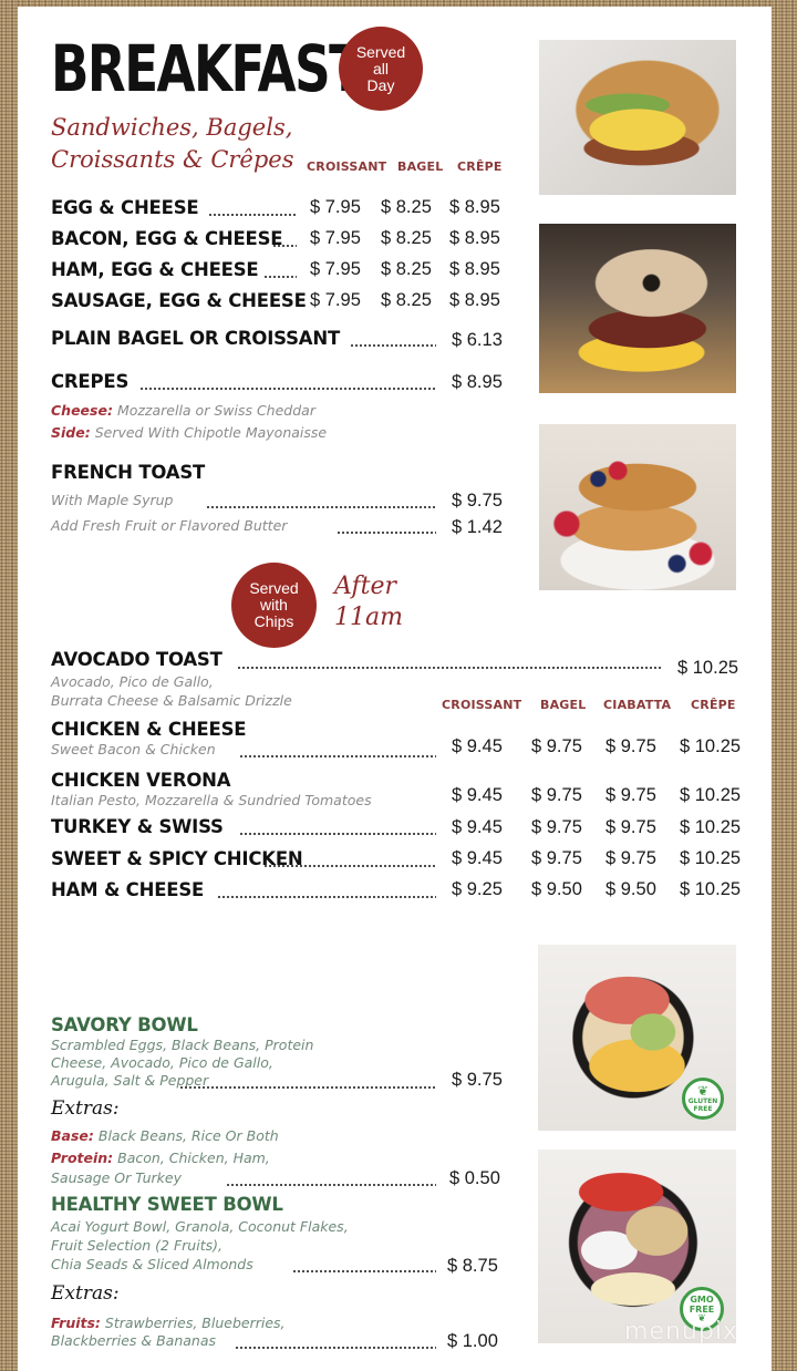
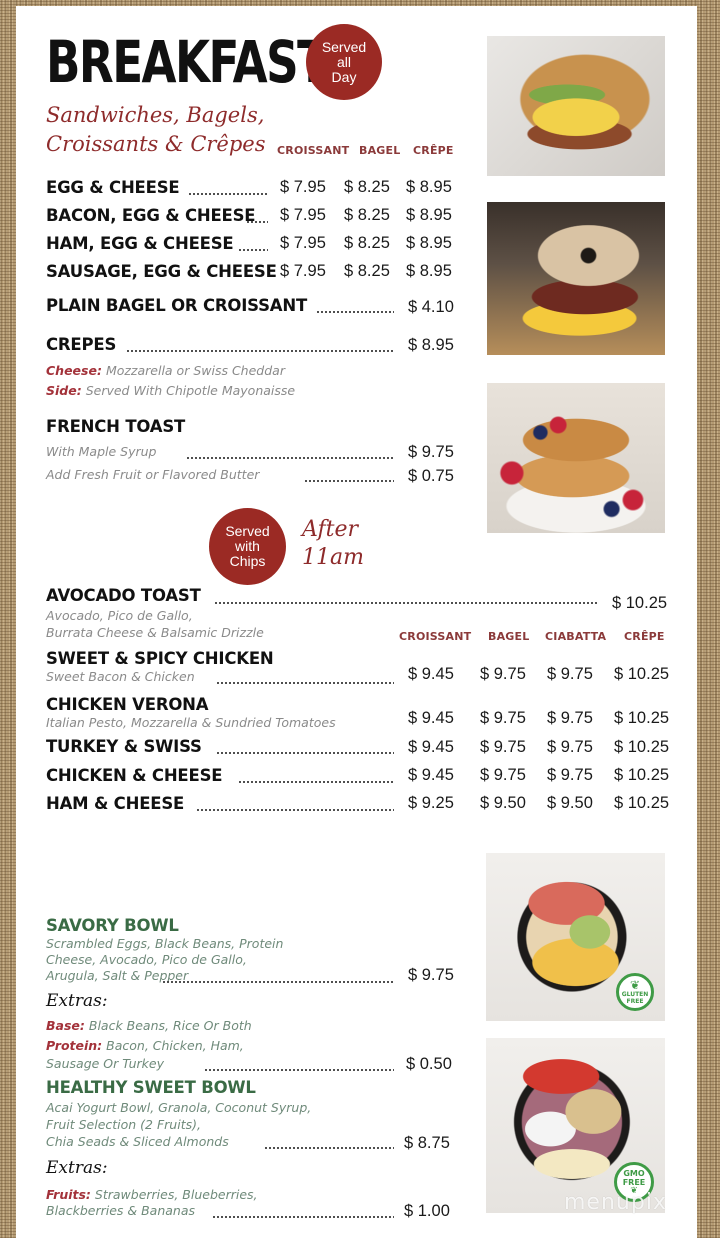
  BREAKFAS
  Served
  all
  Day
  Sandwiches, Bagels,
  Croissants & Crêpes
  CROISSANT
  BAGEL
  CRÊPE
  EGG & CHEESE
  $ 7.95
  $ 8.25
  $ 8.95
  BACON, EGG & CHEESE
  $ 7.95
  $ 8.25
  $ 8.95
  HAM, EGG & CHEESE
  $ 7.95
  $ 8.25
  $ 8.95
  SAUSAGE, EGG & CHEESE
  $ 7.95
  $ 8.25
  $ 8.95
  PLAIN BAGEL OR CROISSANT
- $ 6.13
+ $ 4.10
  CREPES
  $ 8.95
  Cheese: Mozzarella or Swiss Cheddar
  Side: Served With Chipotle Mayonaisse
  FRENCH TOAST
  With Maple Syrup
  $ 9.75
  Add Fresh Fruit or Flavored Butter
- $ 1.42
+ $ 0.75
  Served
  with
  Chips
  After
  11am
  AVOCADO TOAST
  $ 10.25
  Avocado, Pico de Gallo,
  Burrata Cheese & Balsamic Drizzle
  CROISSANT
  BAGEL
  CIABATTA
  CRÊPE
- CHICKEN & CHEESE
+ SWEET & SPICY CHICKEN
  Sweet Bacon & Chicken
  $ 9.45
  $ 9.75
  $ 9.75
  $ 10.25
  CHICKEN VERONA
  Italian Pesto, Mozzarella & Sundried Tomatoes
  $ 9.45
  $ 9.75
  $ 9.75
  $ 10.25
  TURKEY & SWISS
  $ 9.45
  $ 9.75
  $ 9.75
  $ 10.25
- SWEET & SPICY CHICKEN
+ CHICKEN & CHEESE
  $ 9.45
  $ 9.75
  $ 9.75
  $ 10.25
  HAM & CHEESE
  $ 9.25
  $ 9.50
  $ 9.50
  $ 10.25
  SAVORY BOWL
  Scrambled Eggs, Black Beans, Protein
  Cheese, Avocado, Pico de Gallo,
  Arugula, Salt & Pepper
  $ 9.75
  Extras:
  Base: Black Beans, Rice Or Both
  Protein: Bacon, Chicken, Ham,
  Sausage Or Turkey
  $ 0.50
  HEALTHY SWEET BOWL
- Acai Yogurt Bowl, Granola, Coconut Flakes,
+ Acai Yogurt Bowl, Granola, Coconut Syrup,
  Fruit Selection (2 Fruits),
  Chia Seads & Sliced Almonds
  $ 8.75
  Extras:
  Fruits: Strawberries, Blueberries,
  Blackberries & Bananas
  $ 1.00
  ❦
  GMO
  FREE
  ❦
  menupix
